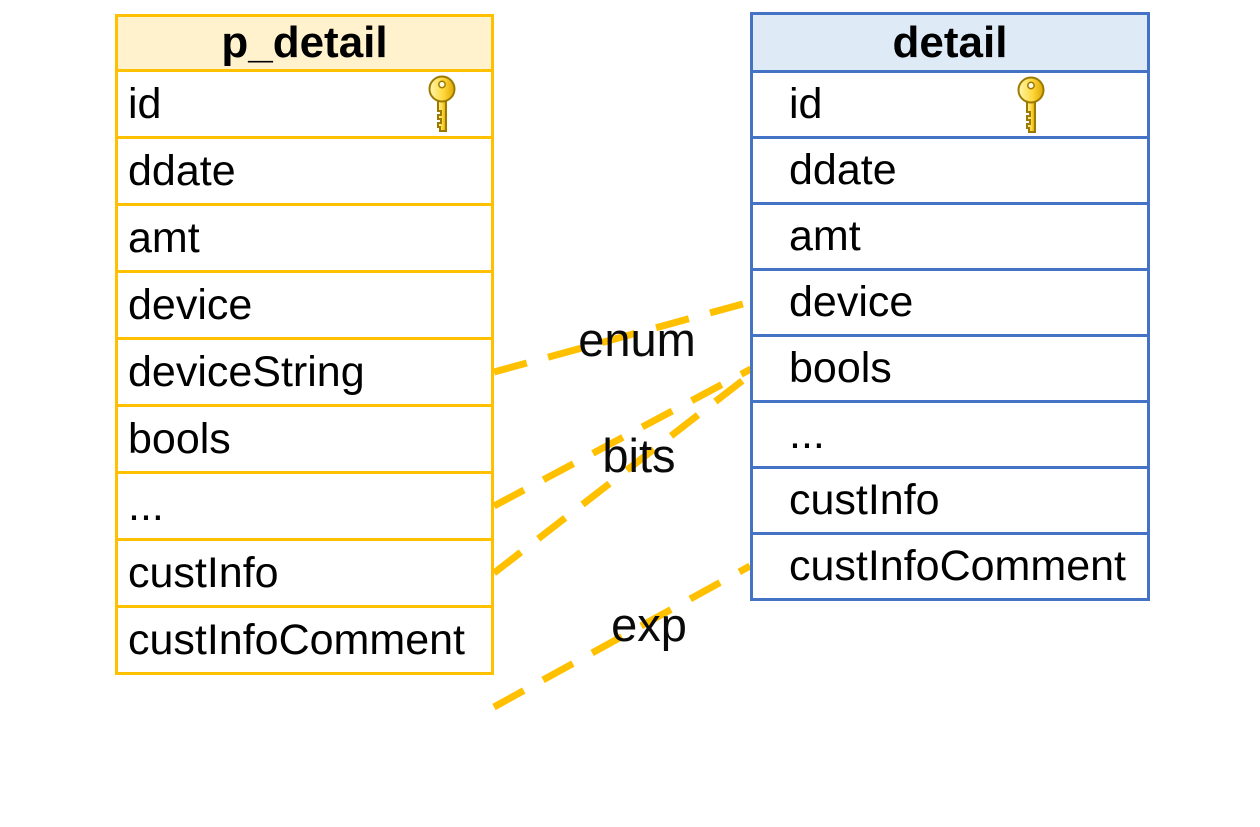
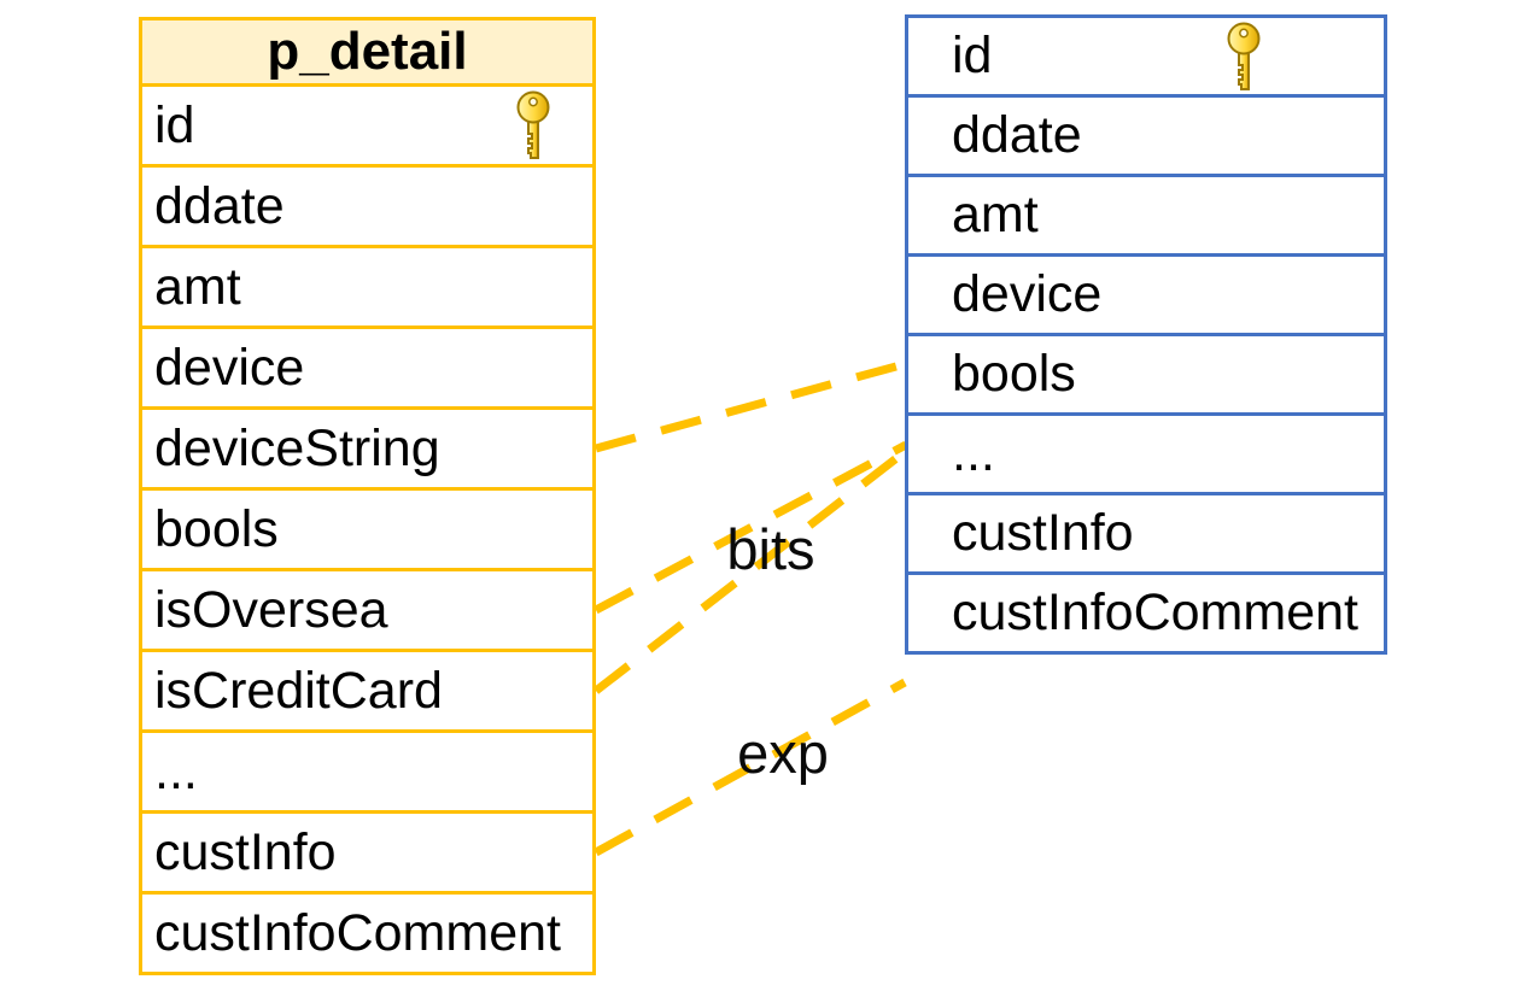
- enum
  bits
  exp
  p_detail
  id
  ddate
  amt
  device
  deviceString
  bools
+ isOversea
+ isCreditCard
  ...
  custInfo
  custInfoComment
- detail
  id
  ddate
  amt
  device
  bools
  ...
  custInfo
  custInfoComment
